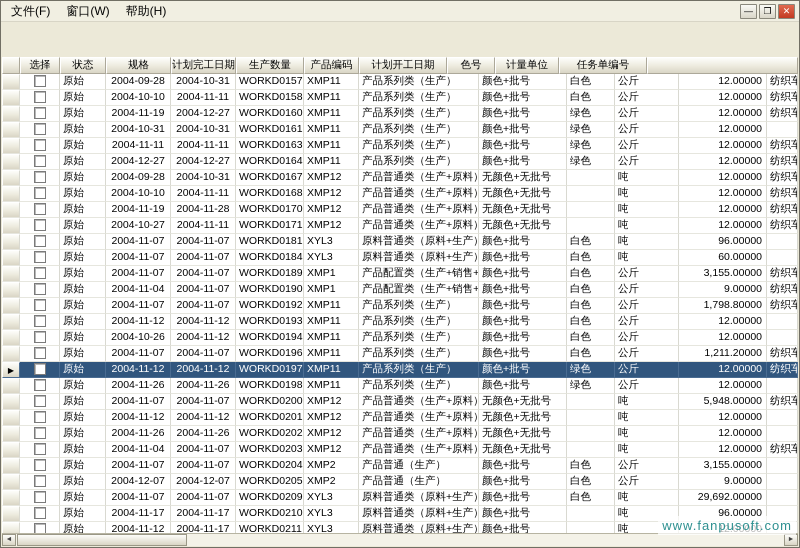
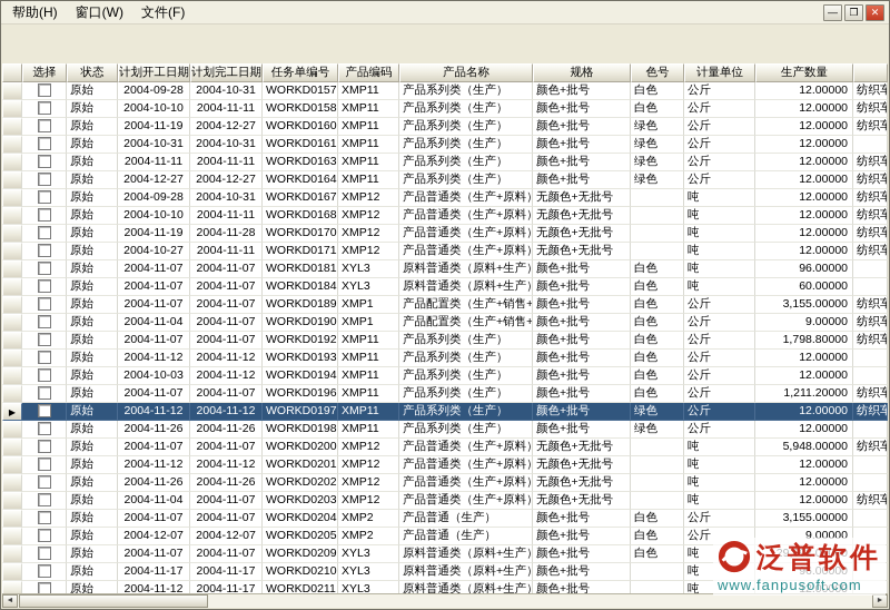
- 文件(F)
+ 帮助(H)
  窗口(W)
- 帮助(H)
+ 文件(F)
  —
  ❐
  ✕
  选择
  状态
- 规格
+ 计划开工日期
  计划完工日期
- 生产数量
+ 任务单编号
  产品编码
+ 产品名称
- 计划开工日期
+ 规格
  色号
  计量单位
- 任务单编号
+ 生产数量
  原始
  2004-09-28
  2004-10-31
  WORKD0157
  XMP11
  产品系列类（生产）
  颜色+批号
  白色
  公斤
  12.00000
  纺织车
  原始
  2004-10-10
  2004-11-11
  WORKD0158
  XMP11
  产品系列类（生产）
  颜色+批号
  白色
  公斤
  12.00000
  纺织车
  原始
  2004-11-19
  2004-12-27
  WORKD0160
  XMP11
  产品系列类（生产）
  颜色+批号
  绿色
  公斤
  12.00000
  纺织车
  原始
  2004-10-31
  2004-10-31
  WORKD0161
  XMP11
  产品系列类（生产）
  颜色+批号
  绿色
  公斤
  12.00000
  原始
  2004-11-11
  2004-11-11
  WORKD0163
  XMP11
  产品系列类（生产）
  颜色+批号
  绿色
  公斤
  12.00000
  纺织车
  原始
  2004-12-27
  2004-12-27
  WORKD0164
  XMP11
  产品系列类（生产）
  颜色+批号
  绿色
  公斤
  12.00000
  纺织车
  原始
  2004-09-28
  2004-10-31
  WORKD0167
  XMP12
  产品普通类（生产+原料）
  无颜色+无批号
  吨
  12.00000
  纺织车
  原始
  2004-10-10
  2004-11-11
  WORKD0168
  XMP12
  产品普通类（生产+原料）
  无颜色+无批号
  吨
  12.00000
  纺织车
  原始
  2004-11-19
  2004-11-28
  WORKD0170
  XMP12
  产品普通类（生产+原料）
  无颜色+无批号
  吨
  12.00000
  纺织车
  原始
  2004-10-27
  2004-11-11
  WORKD0171
  XMP12
  产品普通类（生产+原料）
  无颜色+无批号
  吨
  12.00000
  纺织车
  原始
  2004-11-07
  2004-11-07
  WORKD0181
  XYL3
  原料普通类（原料+生产）
  颜色+批号
  白色
  吨
  96.00000
  原始
  2004-11-07
  2004-11-07
  WORKD0184
  XYL3
  原料普通类（原料+生产）
  颜色+批号
  白色
  吨
  60.00000
  原始
  2004-11-07
  2004-11-07
  WORKD0189
  XMP1
  产品配置类（生产+销售+
  颜色+批号
  白色
  公斤
  3,155.00000
  纺织车
  原始
  2004-11-04
  2004-11-07
  WORKD0190
  XMP1
  产品配置类（生产+销售+
  颜色+批号
  白色
  公斤
  9.00000
  纺织车
  原始
  2004-11-07
  2004-11-07
  WORKD0192
  XMP11
  产品系列类（生产）
  颜色+批号
  白色
  公斤
  1,798.80000
  纺织车
  原始
  2004-11-12
  2004-11-12
  WORKD0193
  XMP11
  产品系列类（生产）
  颜色+批号
  白色
  公斤
  12.00000
  原始
- 2004-10-26
+ 2004-10-03
  2004-11-12
  WORKD0194
  XMP11
  产品系列类（生产）
  颜色+批号
  白色
  公斤
  12.00000
  原始
  2004-11-07
  2004-11-07
  WORKD0196
  XMP11
  产品系列类（生产）
  颜色+批号
  白色
  公斤
  1,211.20000
  纺织车
  ▶
  原始
  2004-11-12
  2004-11-12
  WORKD0197
  XMP11
  产品系列类（生产）
  颜色+批号
  绿色
  公斤
  12.00000
  纺织车
  原始
  2004-11-26
  2004-11-26
  WORKD0198
  XMP11
  产品系列类（生产）
  颜色+批号
  绿色
  公斤
  12.00000
  原始
  2004-11-07
  2004-11-07
  WORKD0200
  XMP12
  产品普通类（生产+原料）
  无颜色+无批号
  吨
  5,948.00000
  纺织车
  原始
  2004-11-12
  2004-11-12
  WORKD0201
  XMP12
  产品普通类（生产+原料）
  无颜色+无批号
  吨
  12.00000
  原始
  2004-11-26
  2004-11-26
  WORKD0202
  XMP12
  产品普通类（生产+原料）
  无颜色+无批号
  吨
  12.00000
  原始
  2004-11-04
  2004-11-07
  WORKD0203
  XMP12
  产品普通类（生产+原料）
  无颜色+无批号
  吨
  12.00000
  纺织车
  原始
  2004-11-07
  2004-11-07
  WORKD0204
  XMP2
  产品普通（生产）
  颜色+批号
  白色
  公斤
  3,155.00000
  原始
  2004-12-07
  2004-12-07
  WORKD0205
  XMP2
  产品普通（生产）
  颜色+批号
  白色
  公斤
  9.00000
  原始
  2004-11-07
  2004-11-07
  WORKD0209
  XYL3
  原料普通类（原料+生产）
  颜色+批号
  白色
  吨
  29,692.00000
  原始
  2004-11-17
  2004-11-17
  WORKD0210
  XYL3
  原料普通类（原料+生产）
  颜色+批号
  吨
  96.00000
  原始
  2004-11-12
  2004-11-17
  WORKD0211
  XYL3
  原料普通类（原料+生产）
  颜色+批号
  吨
  12.00000
+ 泛普软件
  www.fanpusoft.com
